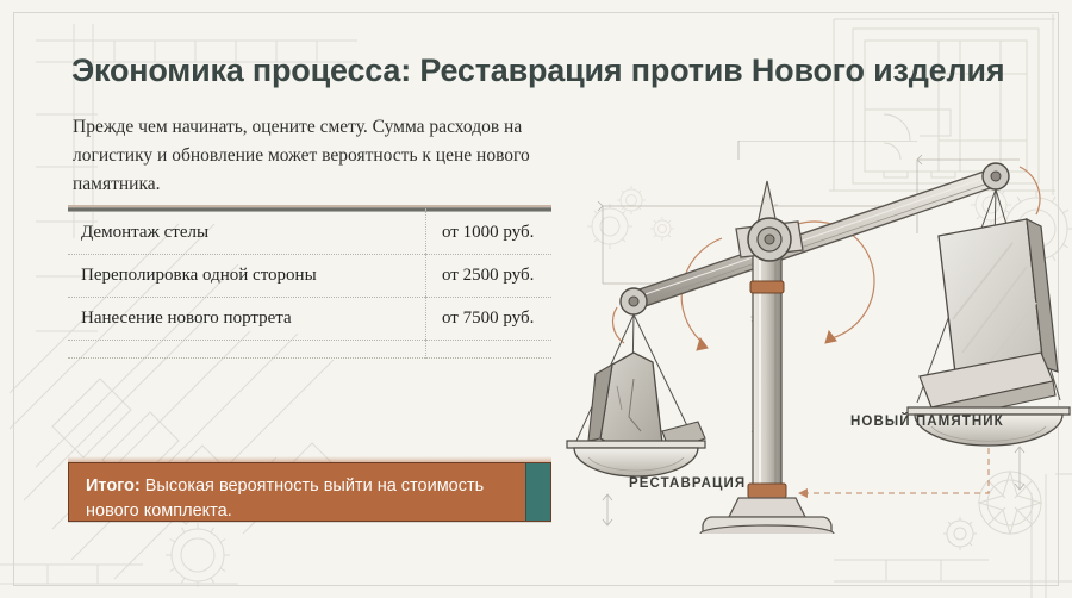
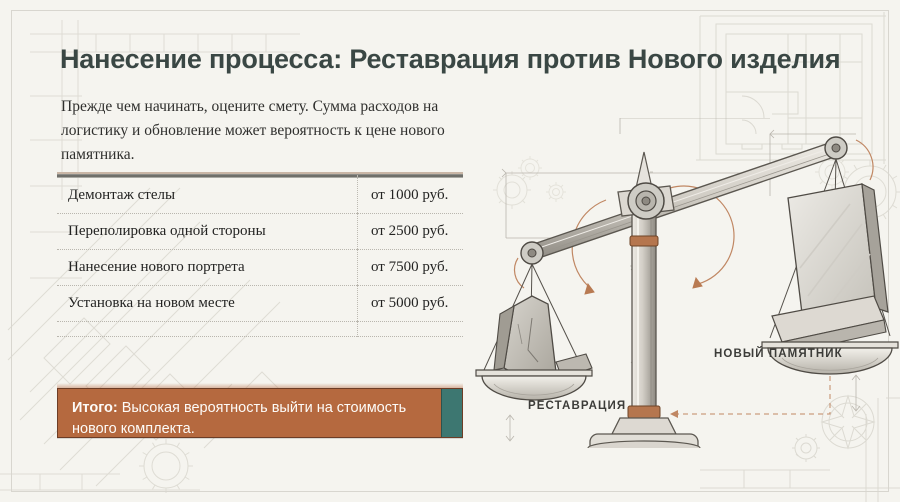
- Экономика процесса: Реставрация против Нового изделия
+ Нанесение процесса: Реставрация против Нового изделия
  Прежде чем начинать, оцените смету. Сумма расходов на логистику и обновление может вероятность к цене нового памятника.
  Демонтаж стелы	от 1000 руб.
  Переполировка одной стороны	от 2500 руб.
  Нанесение нового портрета	от 7500 руб.
+ Установка на новом месте	от 5000 руб.
  Итого: Высокая вероятность выйти на стоимость нового комплекта.
  РЕСТАВРАЦИЯ
  НОВЫЙ ПАМЯТНИК
